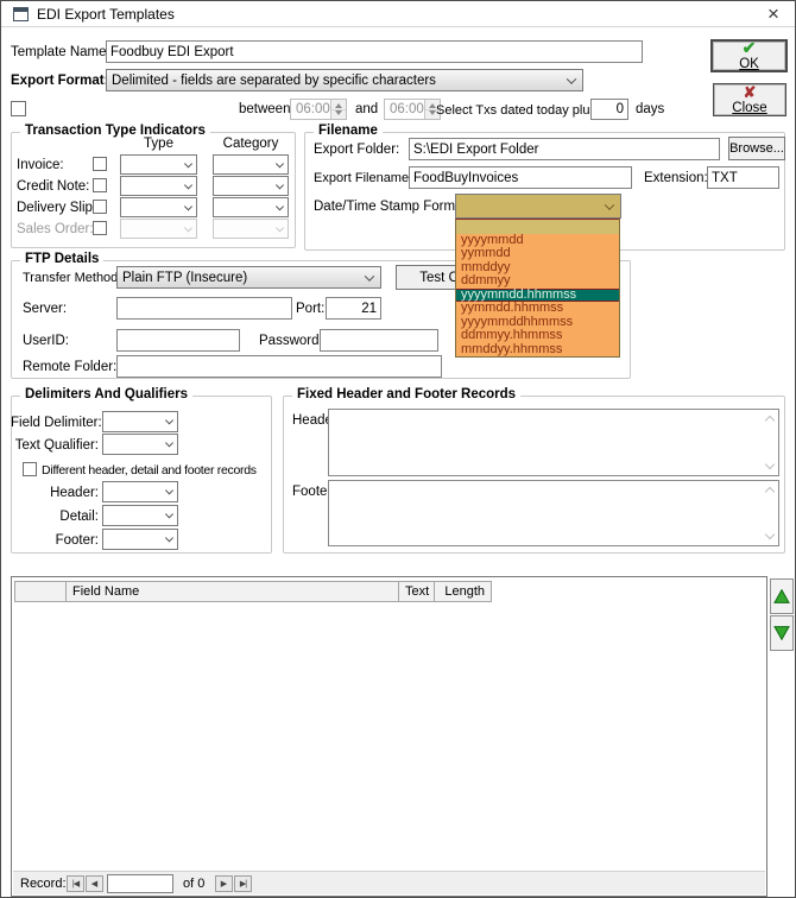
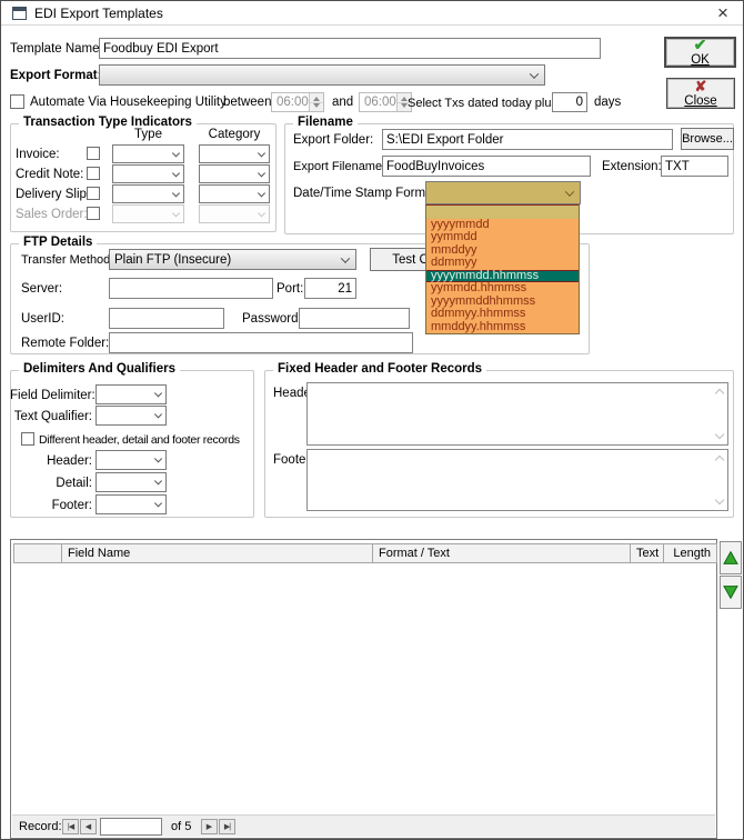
  EDI Export Templates
  Template Name
  Foodbuy EDI Export
  OK
  Export Format
- Delimited - fields are separated by specific characters
  Close
+ Automate Via Housekeeping Utility
  between
  06:00
  and
  06:00
  Select Txs dated today plu
  0
  days
  Transaction Type Indicators
  Type
  Category
  Invoice:
  Credit Note:
  Delivery Slip
  Sales Order:
  Filename
  Export Folder:
  S:\EDI Export Folder
  Browse...
  Export Filename
  FoodBuyInvoices
  Extension
  TXT
  Date/Time Stamp Form
  yyyymmdd
  yymmdd
  mmddyy
  ddmmyy
  yyyymmdd.hhmmss
  yymmdd.hhmmss
  yyyymmddhhmmss
  ddmmyy.hhmmss
  mmddyy.hhmmss
  FTP Details
  Transfer Method
  Plain FTP (Insecure)
  Server:
  Port:
  21
  UserID:
  Password
  Remote Folder:
  Delimiters And Qualifiers
  Field Delimiter:
  Text Qualifier:
  Different header, detail and footer records
  Header:
  Detail:
  Footer:
  Fixed Header and Footer Records
  Foote
  Field Name
+ Format / Text
  Text
  Length
  Record:
- of 0
+ of 5
